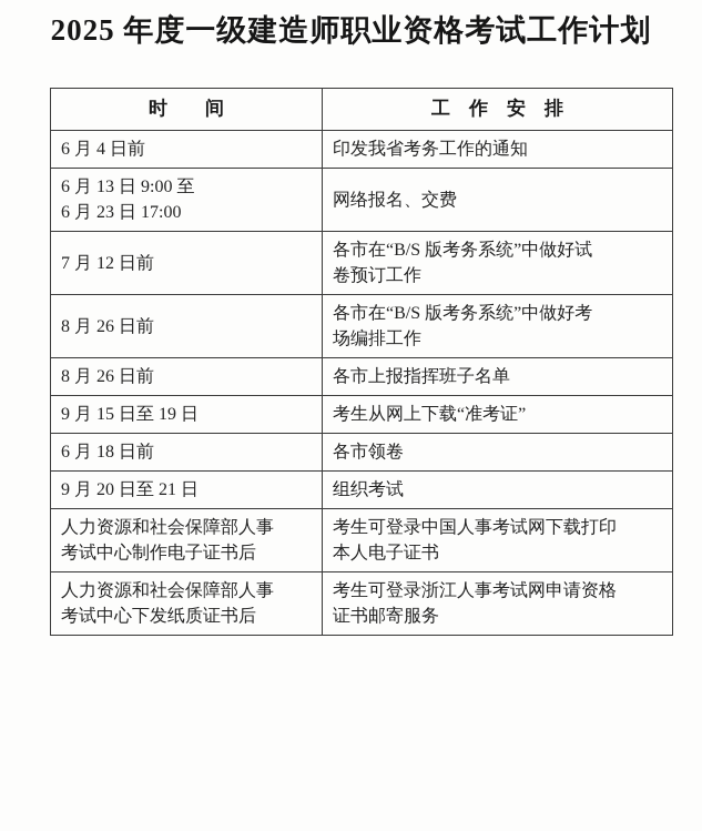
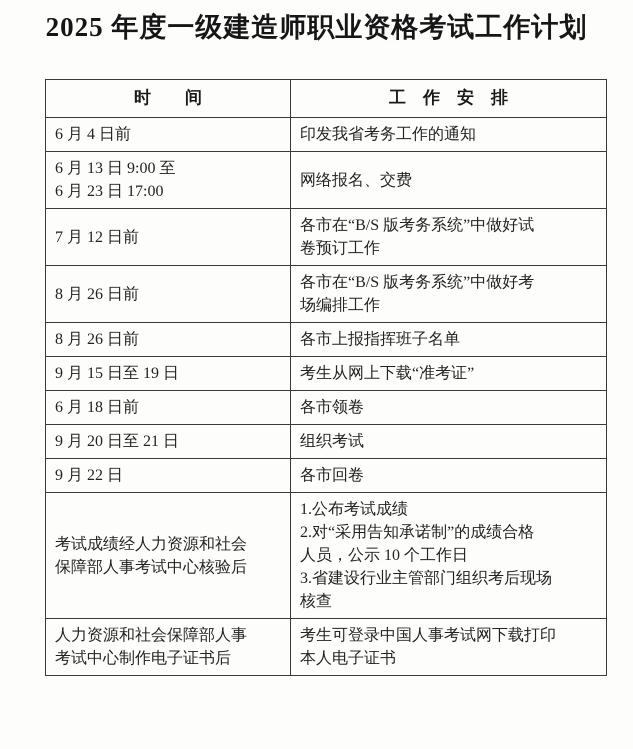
  2025 年度一级建造师职业资格考试工作计划
  时 间	工 作 安 排
  6 月 4 日前	印发我省考务工作的通知
  6 月 13 日 9:00 至 6 月 23 日 17:00	网络报名、交费
  7 月 12 日前	各市在“B/S 版考务系统”中做好试 卷预订工作
  8 月 26 日前	各市在“B/S 版考务系统”中做好考 场编排工作
  8 月 26 日前	各市上报指挥班子名单
  9 月 15 日至 19 日	考生从网上下载“准考证”
  6 月 18 日前	各市领卷
  9 月 20 日至 21 日	组织考试
+ 9 月 22 日	各市回卷
+ 考试成绩经人力资源和社会 保障部人事考试中心核验后	1.公布考试成绩 2.对“采用告知承诺制”的成绩合格 人员，公示 10 个工作日 3.省建设行业主管部门组织考后现场 核查
  人力资源和社会保障部人事 考试中心制作电子证书后	考生可登录中国人事考试网下载打印 本人电子证书
- 人力资源和社会保障部人事 考试中心下发纸质证书后	考生可登录浙江人事考试网申请资格 证书邮寄服务
